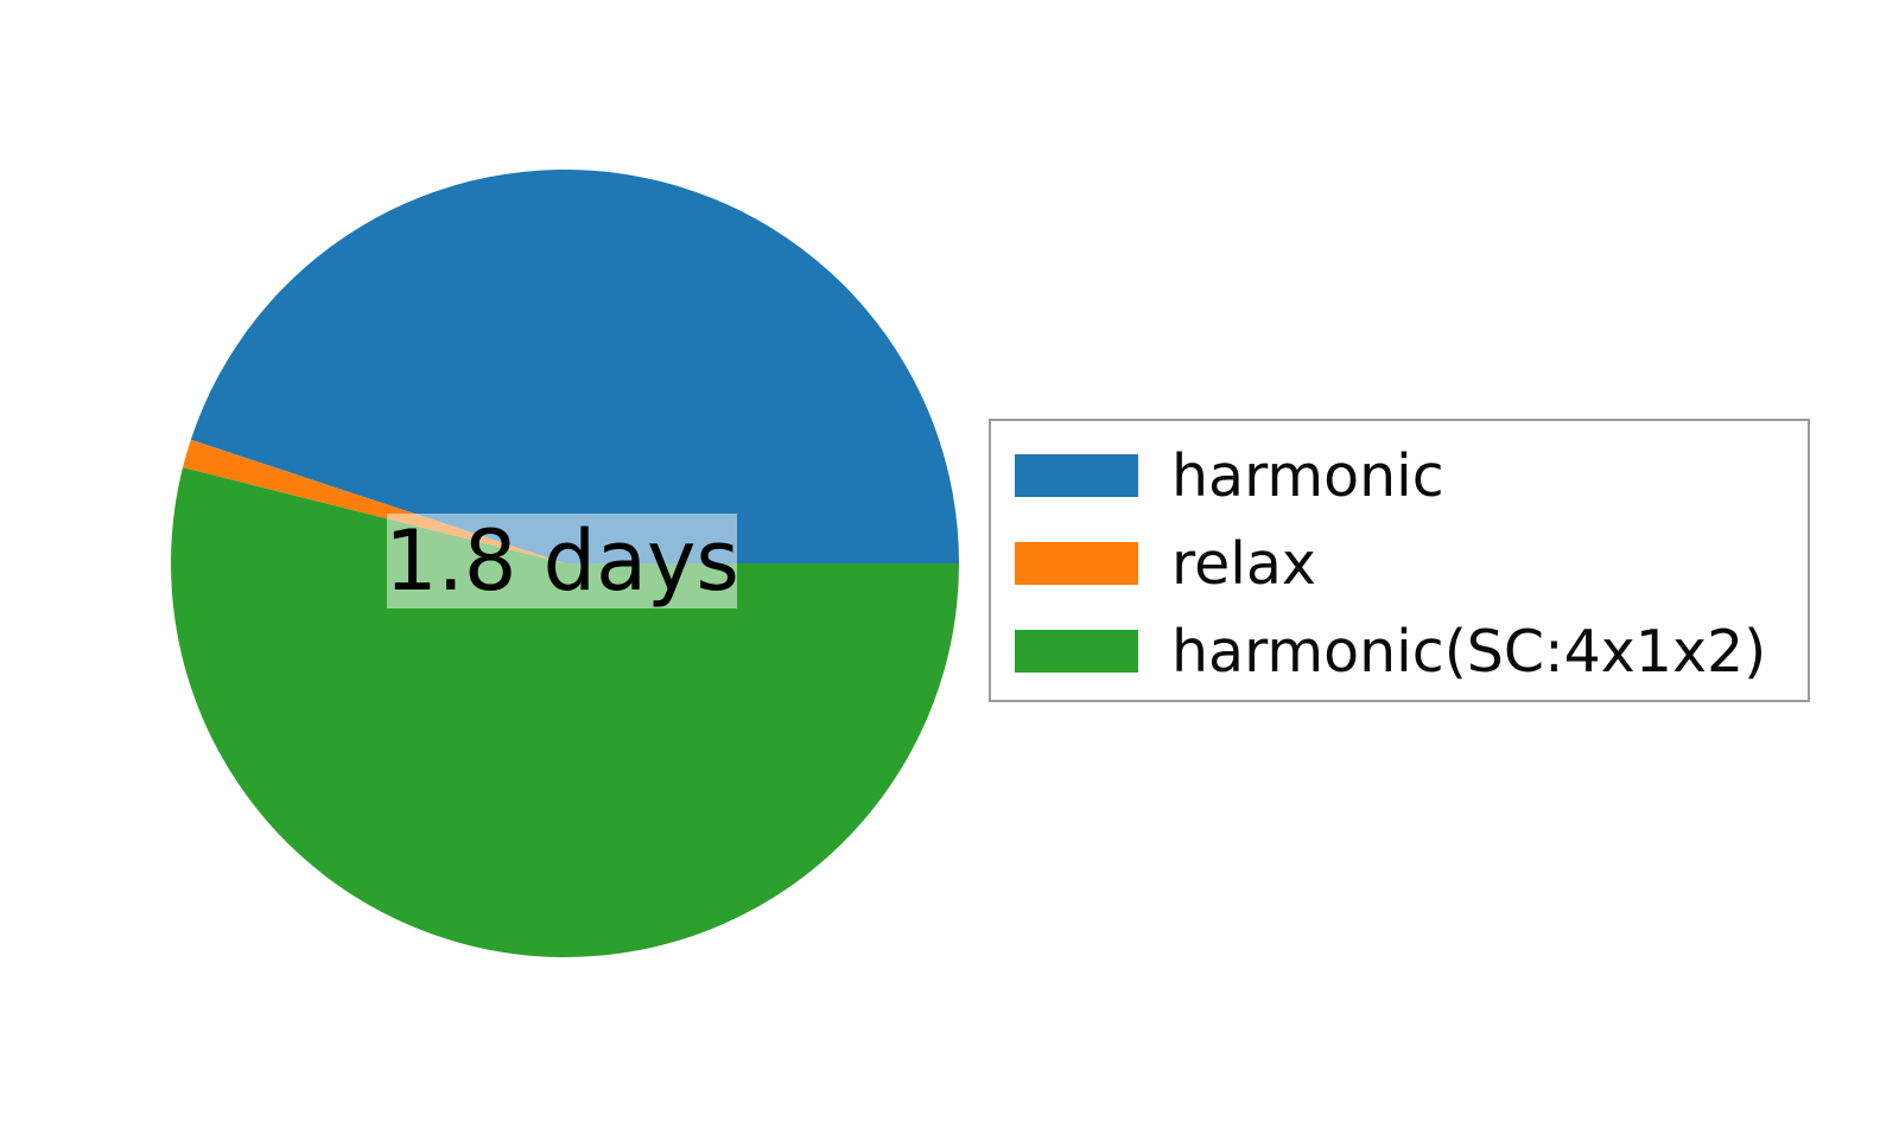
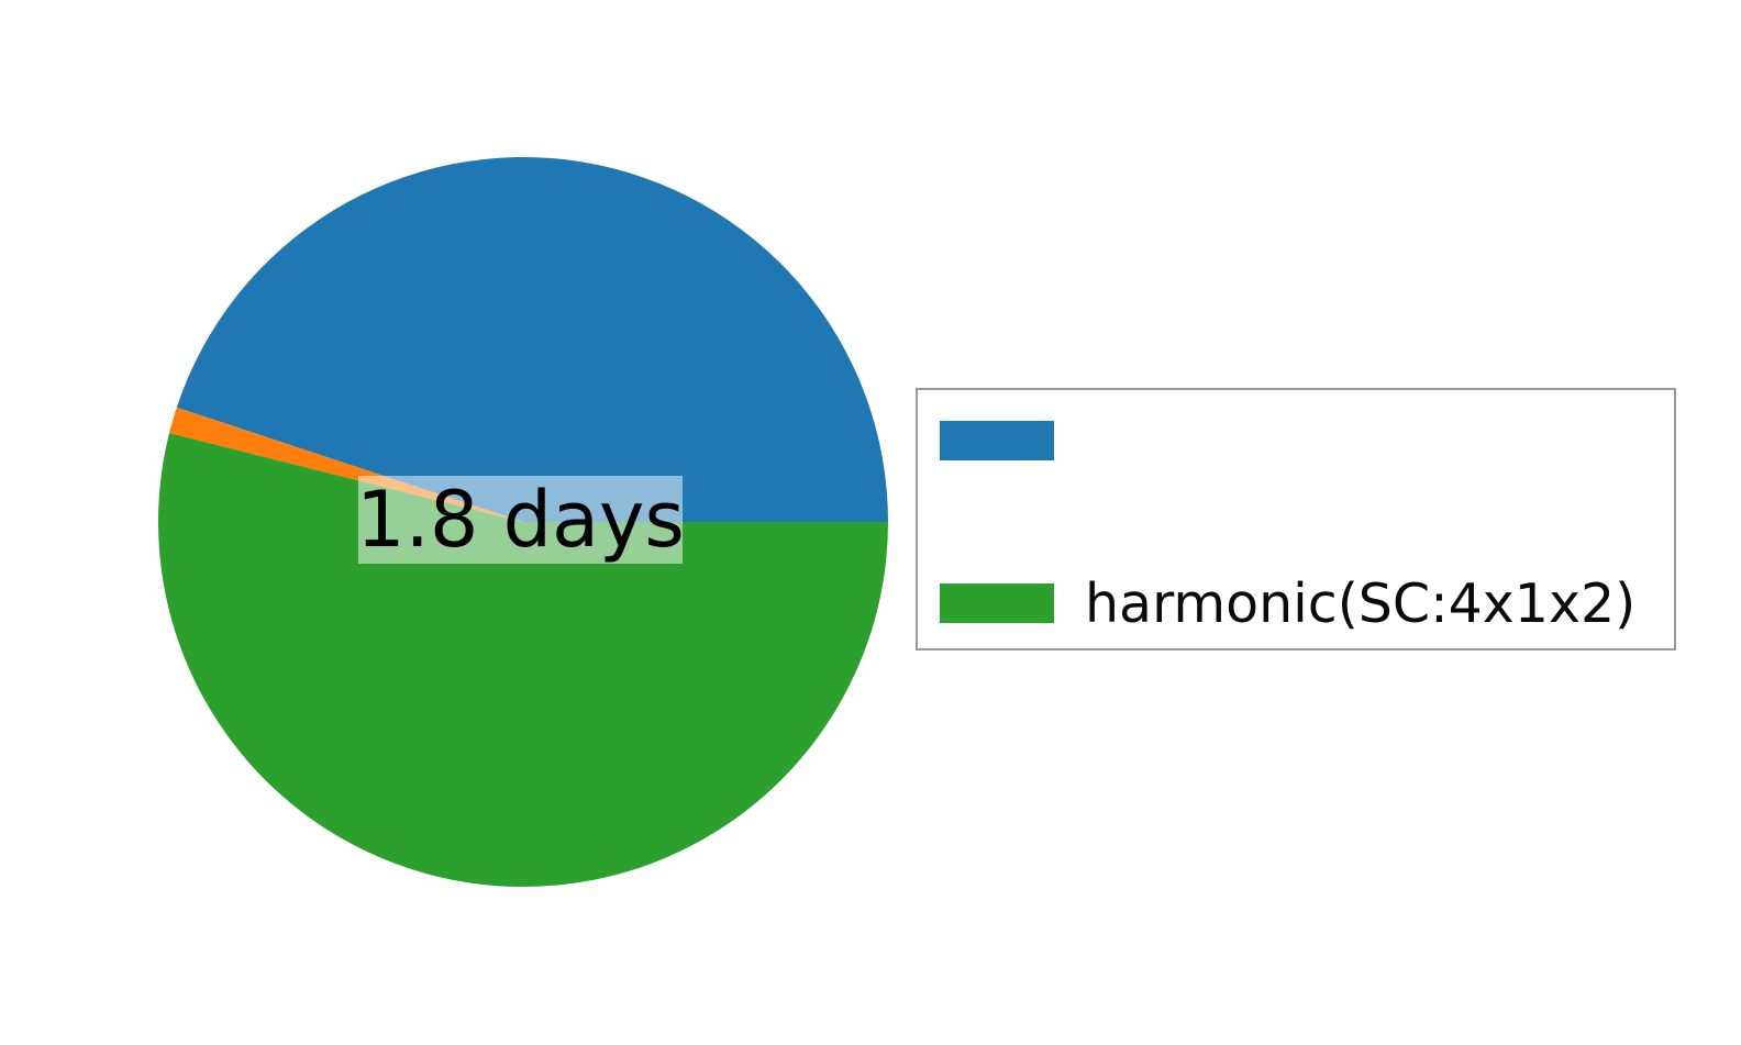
  1.8 days
- harmonic
- relax
  harmonic(SC:4x1x2)
